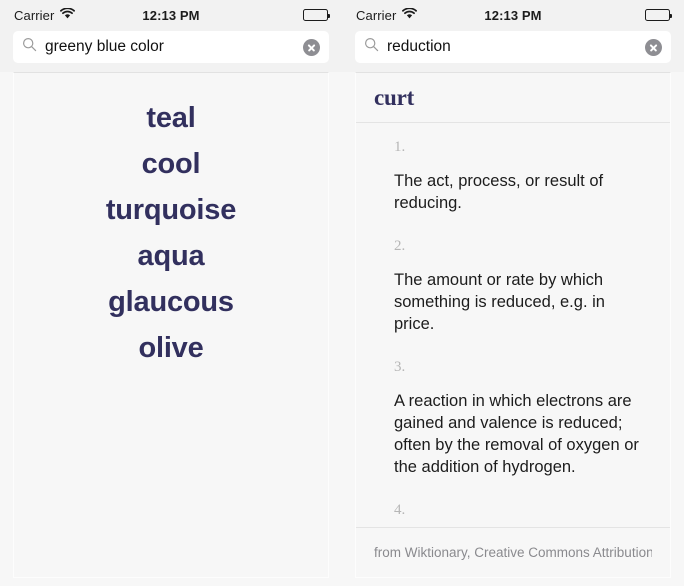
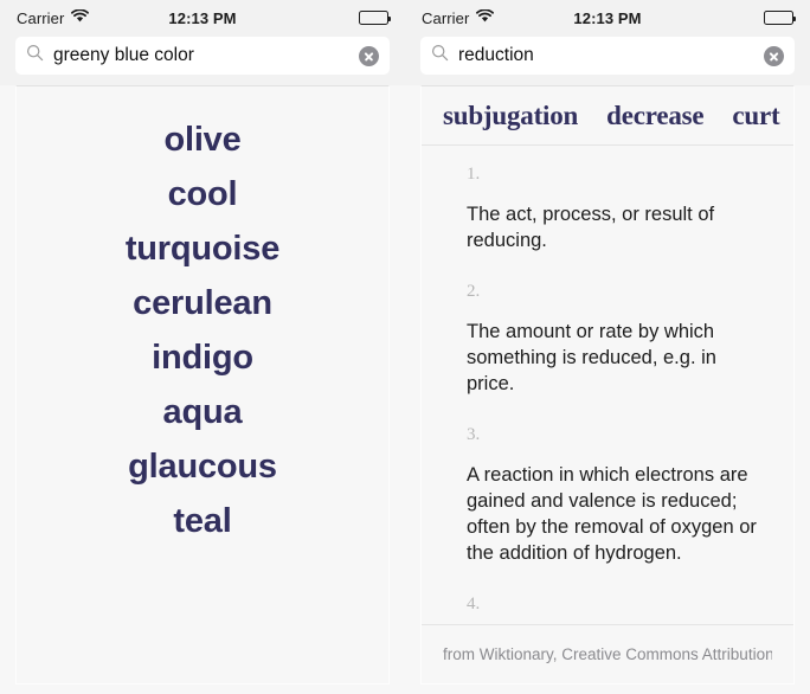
  Carrier
  12:13 PM
  greeny blue color
- teal
+ olive
  cool
  turquoise
+ cerulean
+ indigo
  aqua
  glaucous
- olive
+ teal
  Carrier
  12:13 PM
  reduction
+ subjugation
+ decrease
  curt
  1.
  The act, process, or result of reducing.
  2.
  The amount or rate by which something is reduced, e.g. in price.
  3.
  A reaction in which electrons are gained and valence is reduced; often by the removal of oxygen or the addition of hydrogen.
  4.
  from Wiktionary, Creative Commons Attribution
